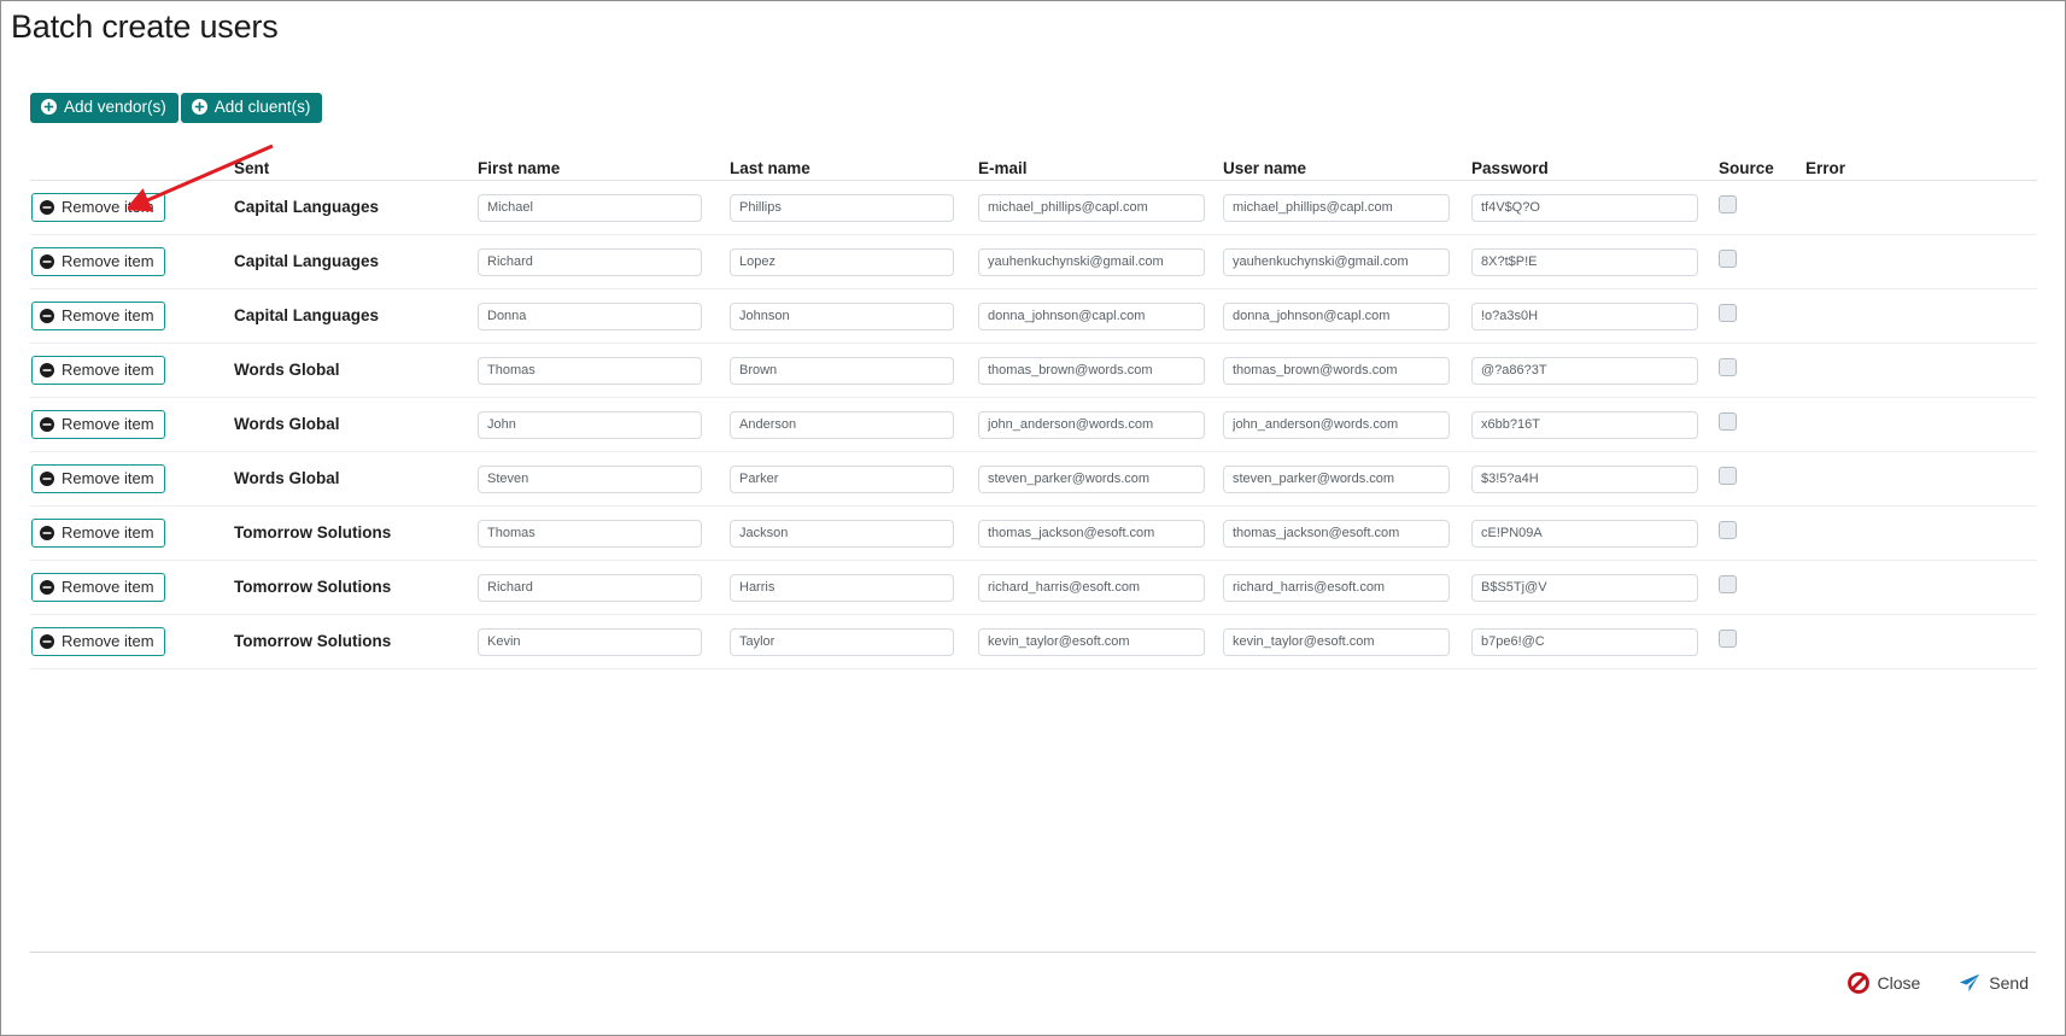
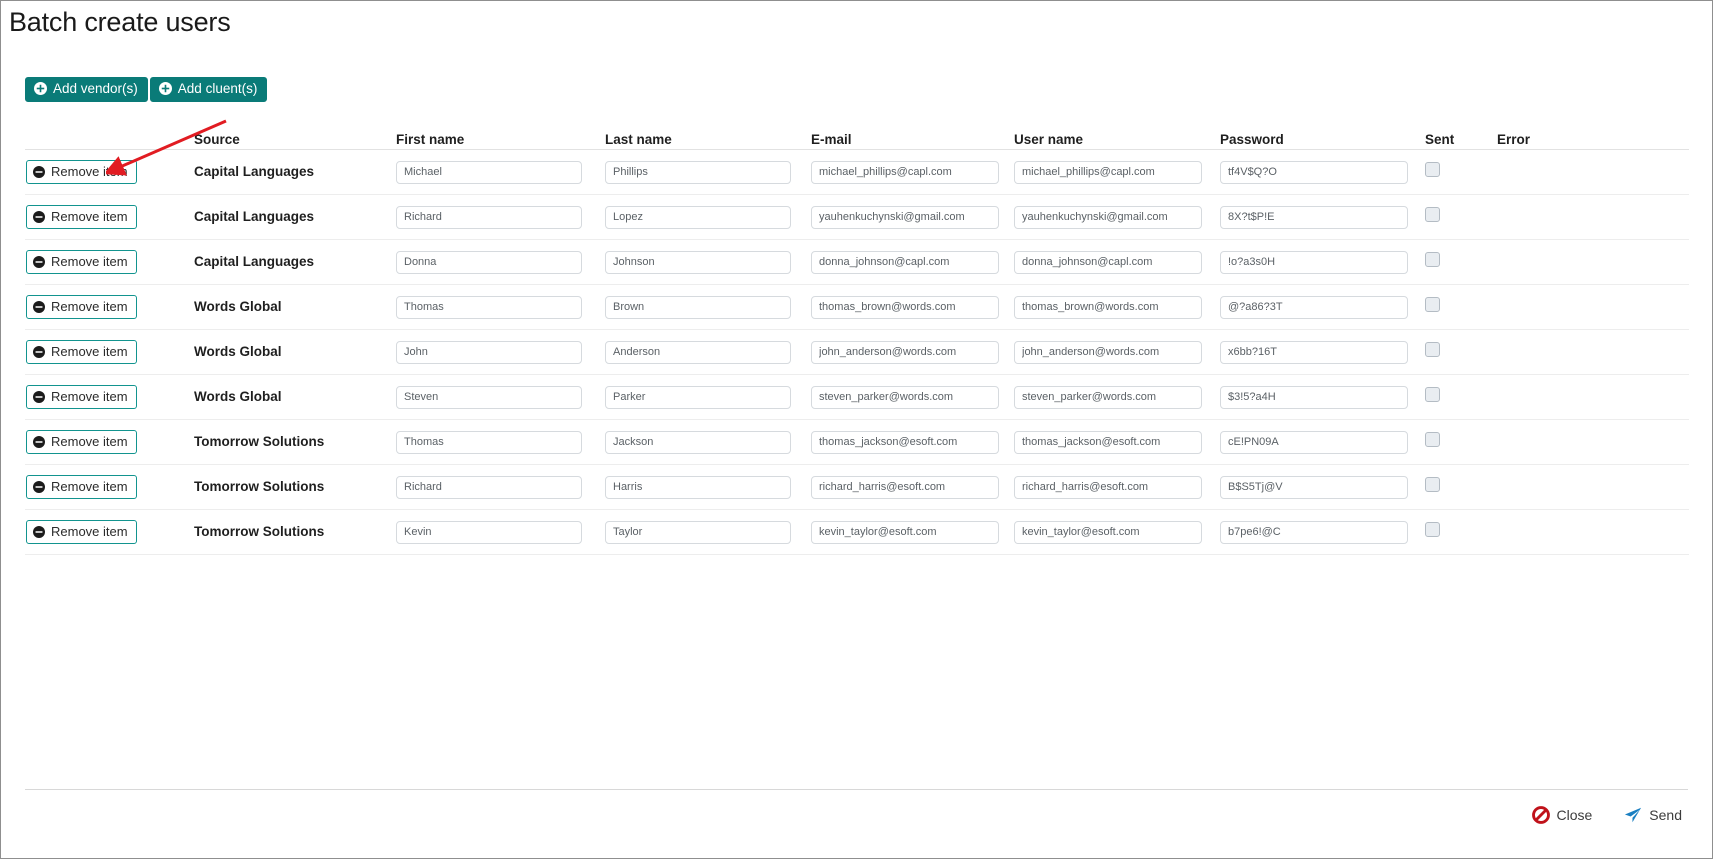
  Batch create users
  Add vendor(s)
  Add cluent(s)
- Sent
+ Source
  First name
  Last name
  E-mail
  User name
  Password
- Source
+ Sent
  Error
  Remove item
  Capital Languages
  Michael
  Phillips
  michael_phillips@capl.com
  michael_phillips@capl.com
  tf4V$Q?O
  Remove item
  Capital Languages
  Richard
  Lopez
  yauhenkuchynski@gmail.com
  yauhenkuchynski@gmail.com
  8X?t$P!E
  Remove item
  Capital Languages
  Donna
  Johnson
  donna_johnson@capl.com
  donna_johnson@capl.com
  !o?a3s0H
  Remove item
  Words Global
  Thomas
  Brown
  thomas_brown@words.com
  thomas_brown@words.com
  @?a86?3T
  Remove item
  Words Global
  John
  Anderson
  john_anderson@words.com
  john_anderson@words.com
  x6bb?16T
  Remove item
  Words Global
  Steven
  Parker
  steven_parker@words.com
  steven_parker@words.com
  $3!5?a4H
  Remove item
  Tomorrow Solutions
  Thomas
  Jackson
  thomas_jackson@esoft.com
  thomas_jackson@esoft.com
  cE!PN09A
  Remove item
  Tomorrow Solutions
  Richard
  Harris
  richard_harris@esoft.com
  richard_harris@esoft.com
  B$S5Tj@V
  Remove item
  Tomorrow Solutions
  Kevin
  Taylor
  kevin_taylor@esoft.com
  kevin_taylor@esoft.com
  b7pe6!@C
  Close
  Send
